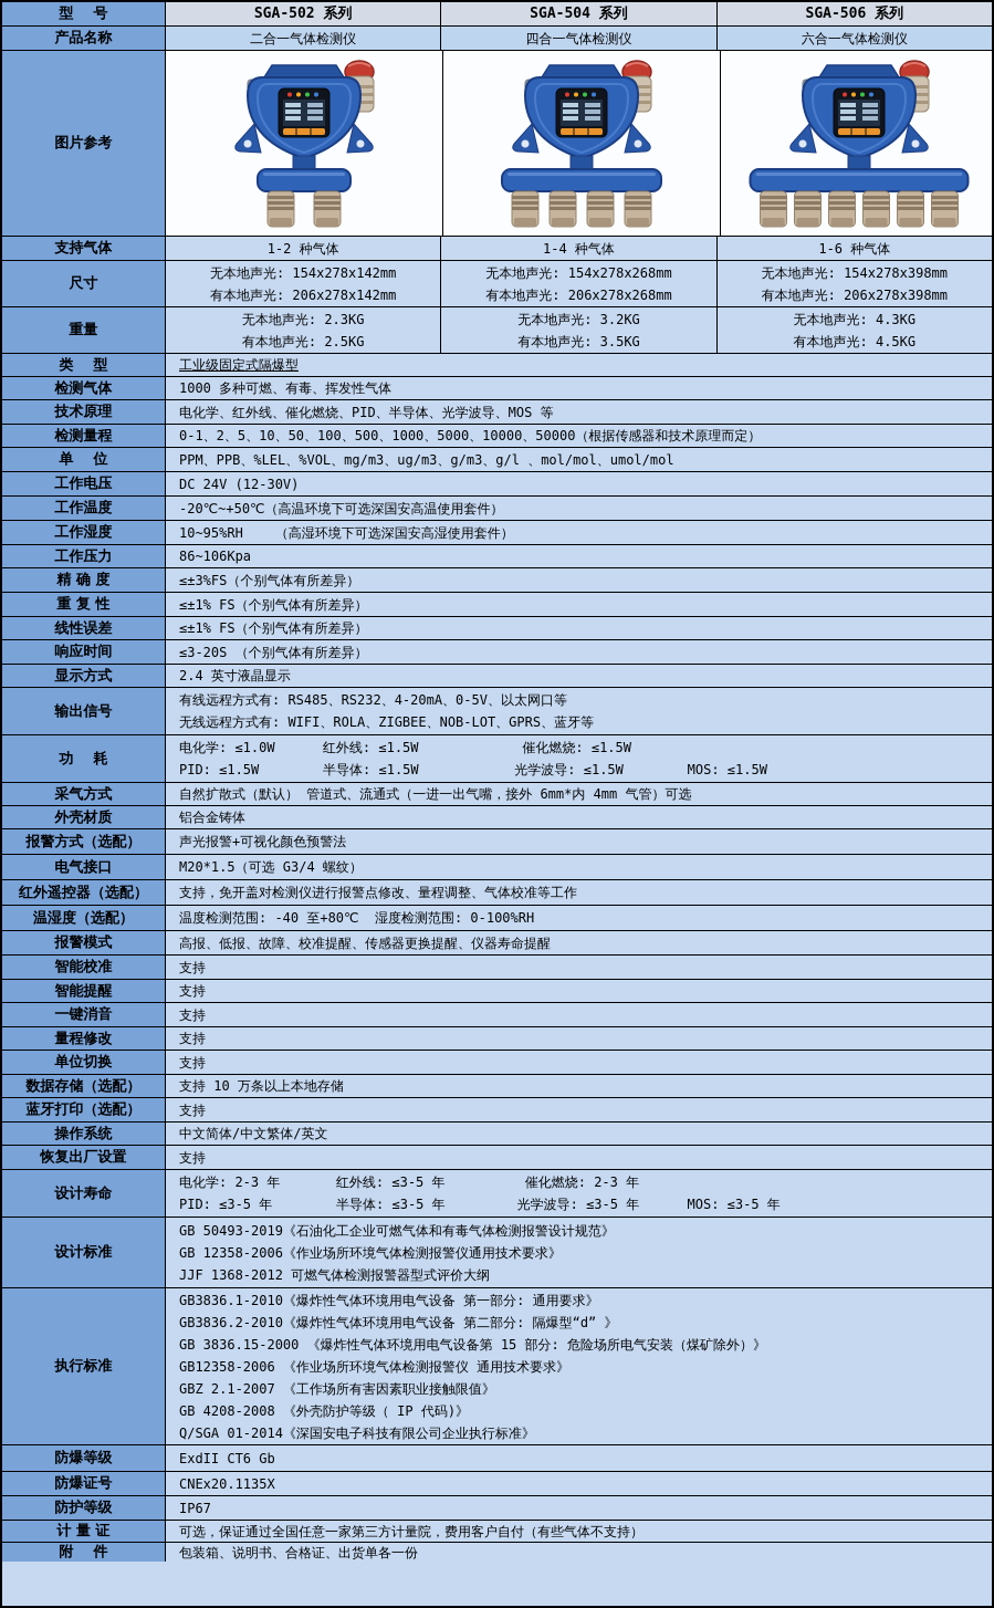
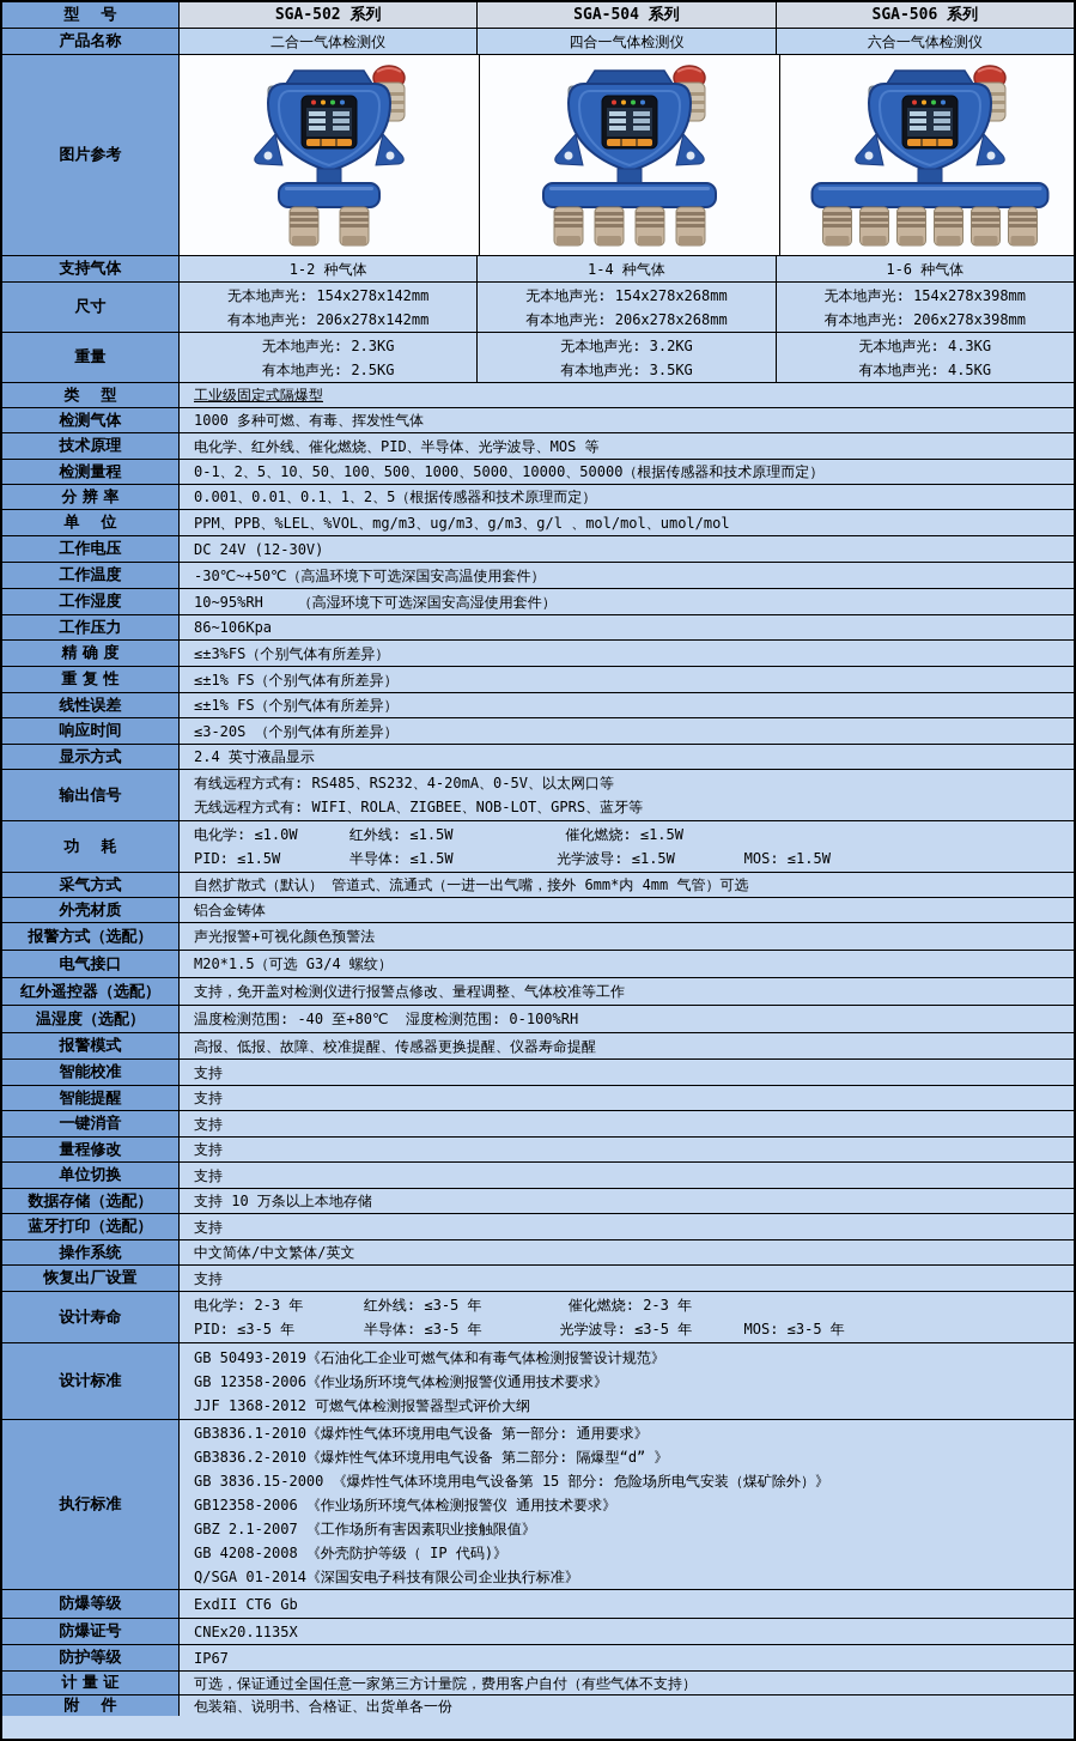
  型 号
  SGA-502 系列
  SGA-504 系列
  SGA-506 系列
  产品名称
  二合一气体检测仪
  四合一气体检测仪
  六合一气体检测仪
  图片参考
  支持气体
  1-2 种气体
  1-4 种气体
  1-6 种气体
  尺寸
  无本地声光: 154x278x142mm
  有本地声光: 206x278x142mm
  无本地声光: 154x278x268mm
  有本地声光: 206x278x268mm
  无本地声光: 154x278x398mm
  有本地声光: 206x278x398mm
  重量
  无本地声光: 2.3KG
  有本地声光: 2.5KG
  无本地声光: 3.2KG
  有本地声光: 3.5KG
  无本地声光: 4.3KG
  有本地声光: 4.5KG
  类 型
  工业级固定式隔爆型
  检测气体
  1000 多种可燃、有毒、挥发性气体
  技术原理
  电化学、红外线、催化燃烧、PID、半导体、光学波导、MOS 等
  检测量程
  0-1、2、5、10、50、100、500、1000、5000、10000、50000（根据传感器和技术原理而定）
+ 分 辨 率
+ 0.001、0.01、0.1、1、2、5（根据传感器和技术原理而定）
  单 位
  PPM、PPB、%LEL、%VOL、mg/m3、ug/m3、g/m3、g/l 、mol/mol、umol/mol
  工作电压
  DC 24V (12-30V)
  工作温度
- -20℃~+50℃（高温环境下可选深国安高温使用套件）
+ -30℃~+50℃（高温环境下可选深国安高温使用套件）
  工作湿度
  10~95%RH （高湿环境下可选深国安高湿使用套件）
  工作压力
  86~106Kpa
  精 确 度
  ≤±3%FS（个别气体有所差异）
  重 复 性
  ≤±1% FS（个别气体有所差异）
  线性误差
  ≤±1% FS（个别气体有所差异）
  响应时间
  ≤3-20S （个别气体有所差异）
  显示方式
  2.4 英寸液晶显示
  输出信号
  有线远程方式有: RS485、RS232、4-20mA、0-5V、以太网口等
  无线远程方式有: WIFI、ROLA、ZIGBEE、NOB-LOT、GPRS、蓝牙等
  功 耗
  电化学: ≤1.0W 红外线: ≤1.5W 催化燃烧: ≤1.5W
  PID: ≤1.5W 半导体: ≤1.5W 光学波导: ≤1.5W MOS: ≤1.5W
  采气方式
  自然扩散式（默认） 管道式、流通式（一进一出气嘴，接外 6mm*内 4mm 气管）可选
  外壳材质
  铝合金铸体
  报警方式（选配）
  声光报警+可视化颜色预警法
  电气接口
  M20*1.5（可选 G3/4 螺纹）
  红外遥控器（选配）
  支持，免开盖对检测仪进行报警点修改、量程调整、气体校准等工作
  温湿度（选配）
  温度检测范围: -40 至+80℃ 湿度检测范围: 0-100%RH
  报警模式
  高报、低报、故障、校准提醒、传感器更换提醒、仪器寿命提醒
  智能校准
  支持
  智能提醒
  支持
  一键消音
  支持
  量程修改
  支持
  单位切换
  支持
  数据存储（选配）
  支持 10 万条以上本地存储
  蓝牙打印（选配）
  支持
  操作系统
  中文简体/中文繁体/英文
  恢复出厂设置
  支持
  设计寿命
  电化学: 2-3 年 红外线: ≤3-5 年 催化燃烧: 2-3 年
  PID: ≤3-5 年 半导体: ≤3-5 年 光学波导: ≤3-5 年 MOS: ≤3-5 年
  设计标准
  GB 50493-2019《石油化工企业可燃气体和有毒气体检测报警设计规范》
  GB 12358-2006《作业场所环境气体检测报警仪通用技术要求》
  JJF 1368-2012 可燃气体检测报警器型式评价大纲
  执行标准
  GB3836.1-2010《爆炸性气体环境用电气设备 第一部分: 通用要求》
  GB3836.2-2010《爆炸性气体环境用电气设备 第二部分: 隔爆型“d” 》
  GB 3836.15-2000 《爆炸性气体环境用电气设备第 15 部分: 危险场所电气安装（煤矿除外）》
  GB12358-2006 《作业场所环境气体检测报警仪 通用技术要求》
  GBZ 2.1-2007 《工作场所有害因素职业接触限值》
  GB 4208-2008 《外壳防护等级（ IP 代码)》
  Q/SGA 01-2014《深国安电子科技有限公司企业执行标准》
  防爆等级
  ExdII CT6 Gb
  防爆证号
  CNEx20.1135X
  防护等级
  IP67
  计 量 证
  可选，保证通过全国任意一家第三方计量院，费用客户自付（有些气体不支持）
  附 件
  包装箱、说明书、合格证、出货单各一份
